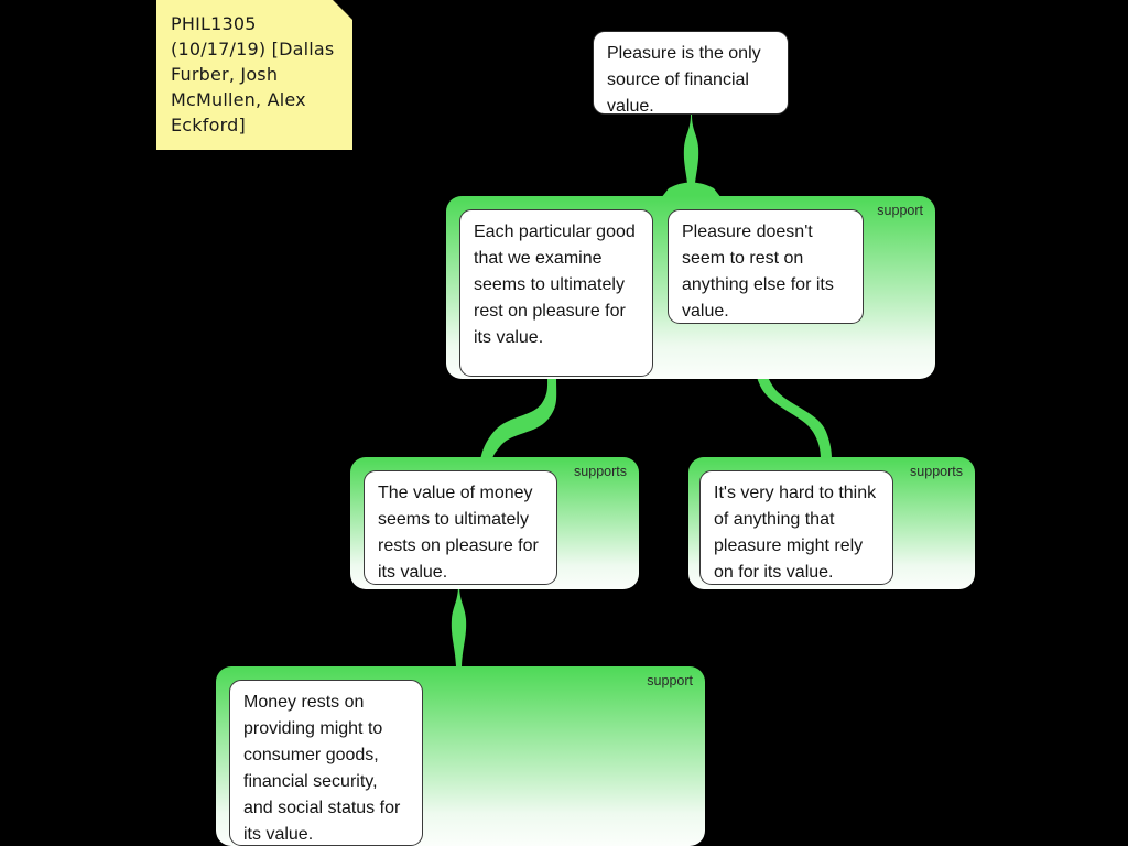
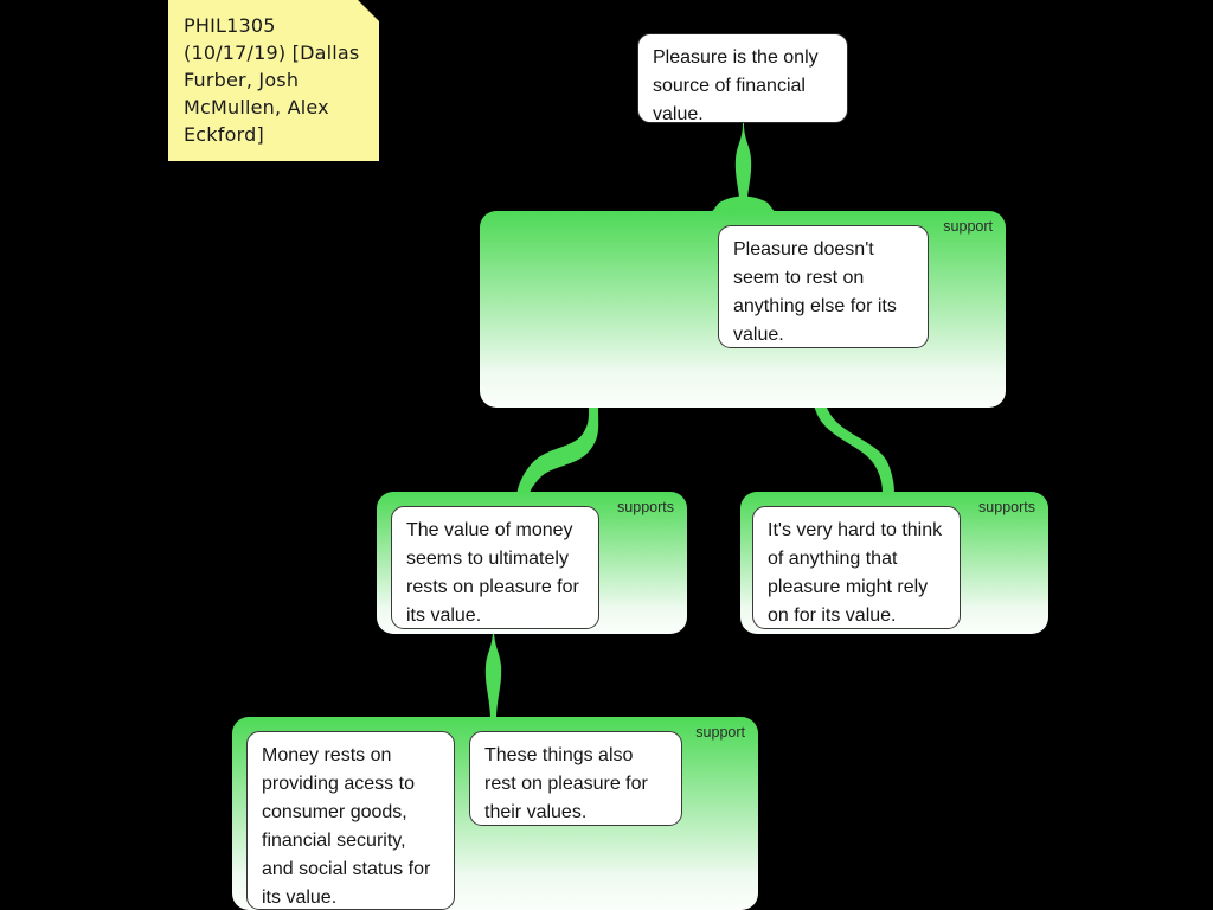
  PHIL1305 (10/17/19) [Dallas Furber, Josh McMullen, Alex Eckford]
  Pleasure is the only source of financial value.
  support
- Each particular good that we examine seems to ultimately rest on pleasure for its value.
  Pleasure doesn't seem to rest on anything else for its value.
  supports
  The value of money seems to ultimately rests on pleasure for its value.
  supports
  It's very hard to think of anything that pleasure might rely on for its value.
  support
- Money rests on providing might to consumer goods, financial security, and social status for its value.
+ Money rests on providing acess to consumer goods, financial security, and social status for its value.
+ These things also rest on pleasure for their values.
